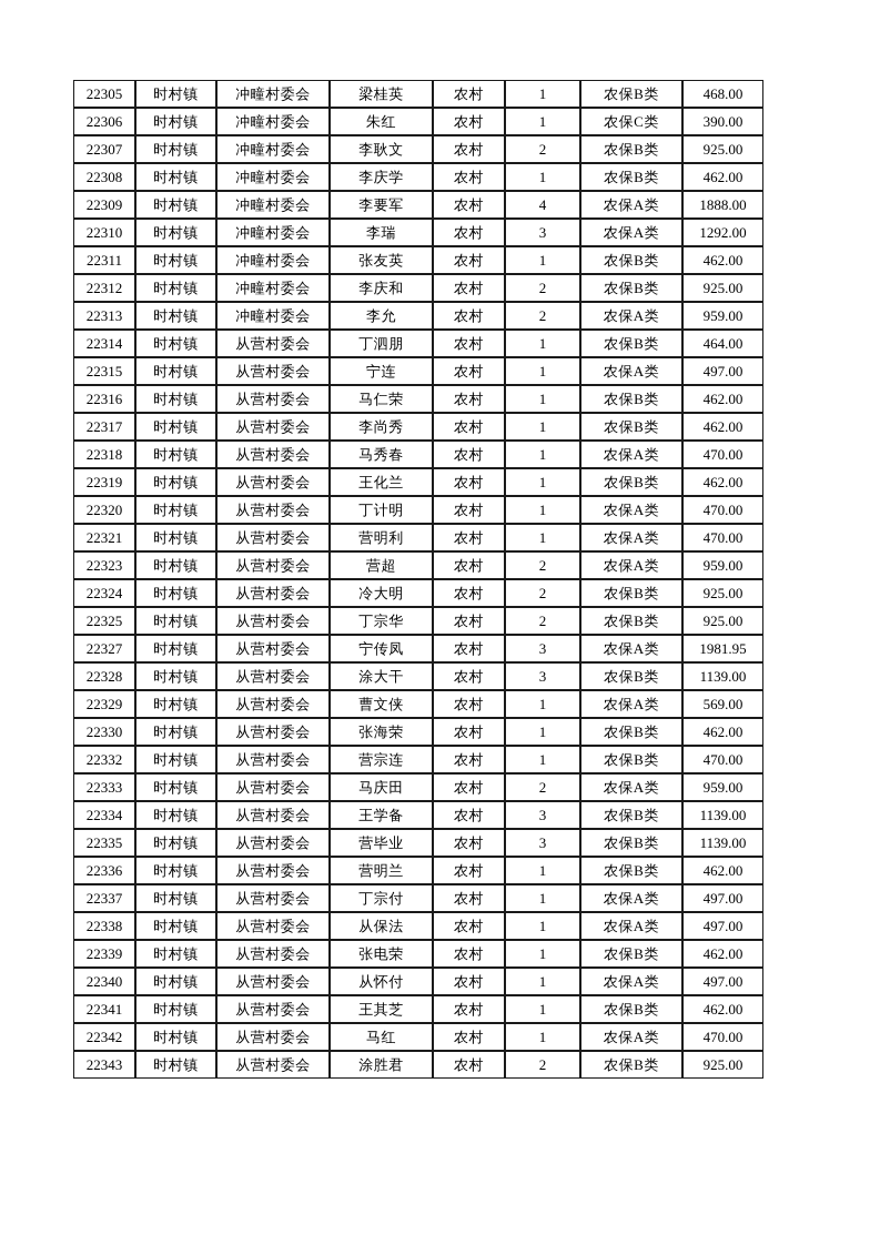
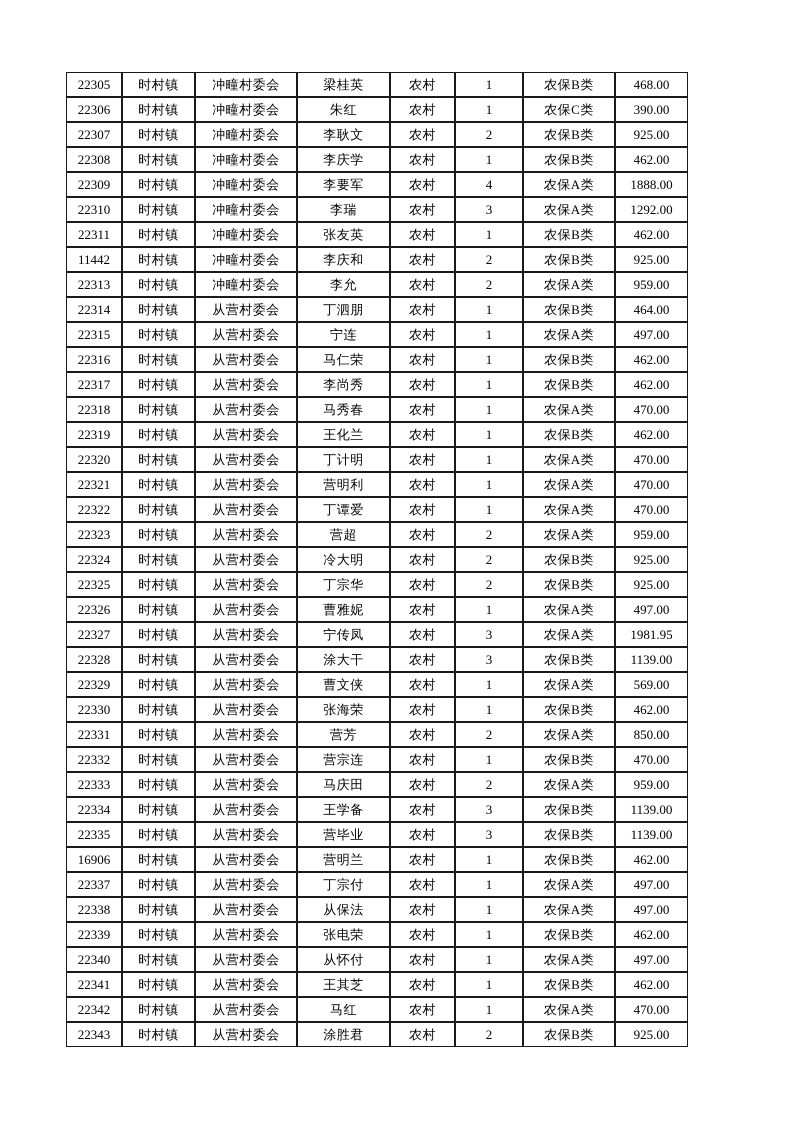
  22305	时村镇	冲疃村委会	梁桂英	农村	1	农保B类	468.00
  22306	时村镇	冲疃村委会	朱红	农村	1	农保C类	390.00
  22307	时村镇	冲疃村委会	李耿文	农村	2	农保B类	925.00
  22308	时村镇	冲疃村委会	李庆学	农村	1	农保B类	462.00
  22309	时村镇	冲疃村委会	李要军	农村	4	农保A类	1888.00
  22310	时村镇	冲疃村委会	李瑞	农村	3	农保A类	1292.00
  22311	时村镇	冲疃村委会	张友英	农村	1	农保B类	462.00
- 22312	时村镇	冲疃村委会	李庆和	农村	2	农保B类	925.00
+ 11442	时村镇	冲疃村委会	李庆和	农村	2	农保B类	925.00
  22313	时村镇	冲疃村委会	李允	农村	2	农保A类	959.00
  22314	时村镇	从营村委会	丁泗朋	农村	1	农保B类	464.00
  22315	时村镇	从营村委会	宁连	农村	1	农保A类	497.00
  22316	时村镇	从营村委会	马仁荣	农村	1	农保B类	462.00
  22317	时村镇	从营村委会	李尚秀	农村	1	农保B类	462.00
  22318	时村镇	从营村委会	马秀春	农村	1	农保A类	470.00
  22319	时村镇	从营村委会	王化兰	农村	1	农保B类	462.00
  22320	时村镇	从营村委会	丁计明	农村	1	农保A类	470.00
  22321	时村镇	从营村委会	营明利	农村	1	农保A类	470.00
+ 22322	时村镇	从营村委会	丁谭爱	农村	1	农保A类	470.00
  22323	时村镇	从营村委会	营超	农村	2	农保A类	959.00
  22324	时村镇	从营村委会	冷大明	农村	2	农保B类	925.00
  22325	时村镇	从营村委会	丁宗华	农村	2	农保B类	925.00
+ 22326	时村镇	从营村委会	曹雅妮	农村	1	农保A类	497.00
  22327	时村镇	从营村委会	宁传凤	农村	3	农保A类	1981.95
  22328	时村镇	从营村委会	涂大干	农村	3	农保B类	1139.00
  22329	时村镇	从营村委会	曹文侠	农村	1	农保A类	569.00
  22330	时村镇	从营村委会	张海荣	农村	1	农保B类	462.00
+ 22331	时村镇	从营村委会	营芳	农村	2	农保A类	850.00
  22332	时村镇	从营村委会	营宗连	农村	1	农保B类	470.00
  22333	时村镇	从营村委会	马庆田	农村	2	农保A类	959.00
  22334	时村镇	从营村委会	王学备	农村	3	农保B类	1139.00
  22335	时村镇	从营村委会	营毕业	农村	3	农保B类	1139.00
- 22336	时村镇	从营村委会	营明兰	农村	1	农保B类	462.00
+ 16906	时村镇	从营村委会	营明兰	农村	1	农保B类	462.00
  22337	时村镇	从营村委会	丁宗付	农村	1	农保A类	497.00
  22338	时村镇	从营村委会	从保法	农村	1	农保A类	497.00
  22339	时村镇	从营村委会	张电荣	农村	1	农保B类	462.00
  22340	时村镇	从营村委会	从怀付	农村	1	农保A类	497.00
  22341	时村镇	从营村委会	王其芝	农村	1	农保B类	462.00
  22342	时村镇	从营村委会	马红	农村	1	农保A类	470.00
  22343	时村镇	从营村委会	涂胜君	农村	2	农保B类	925.00
